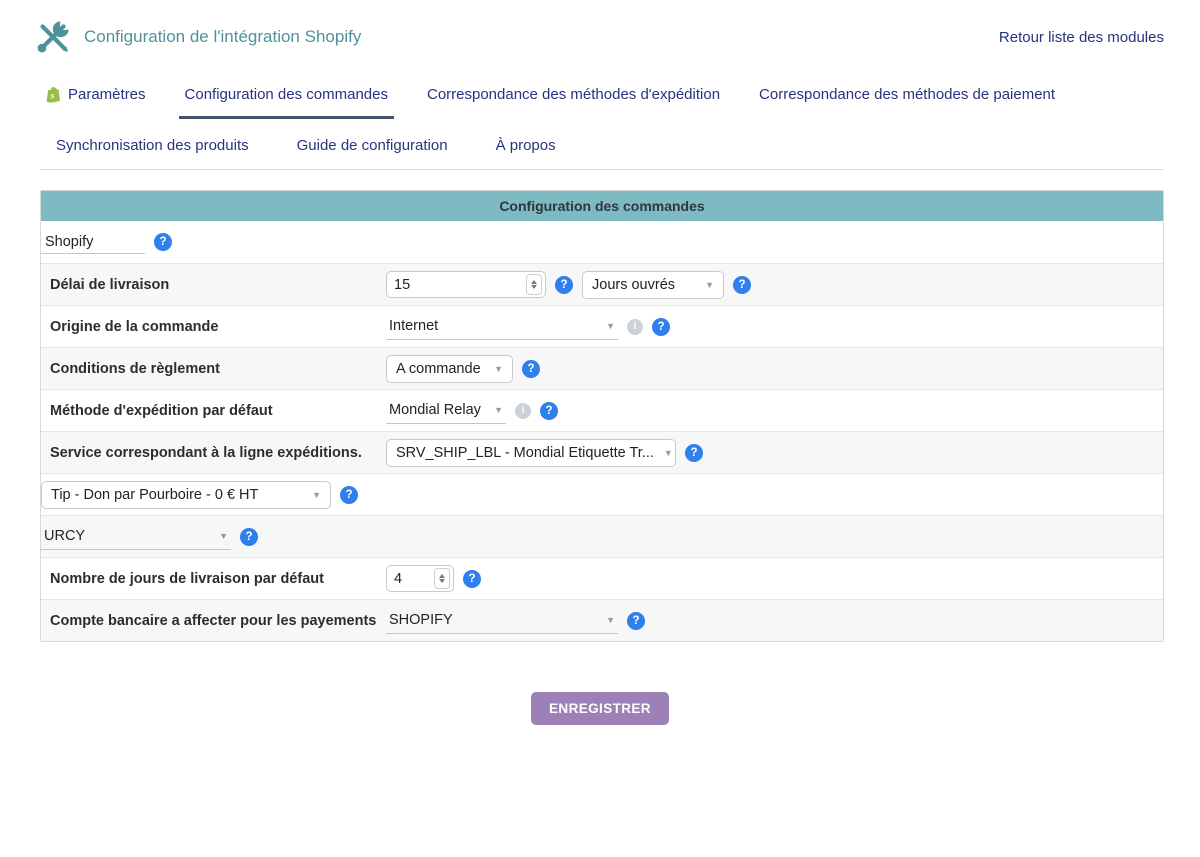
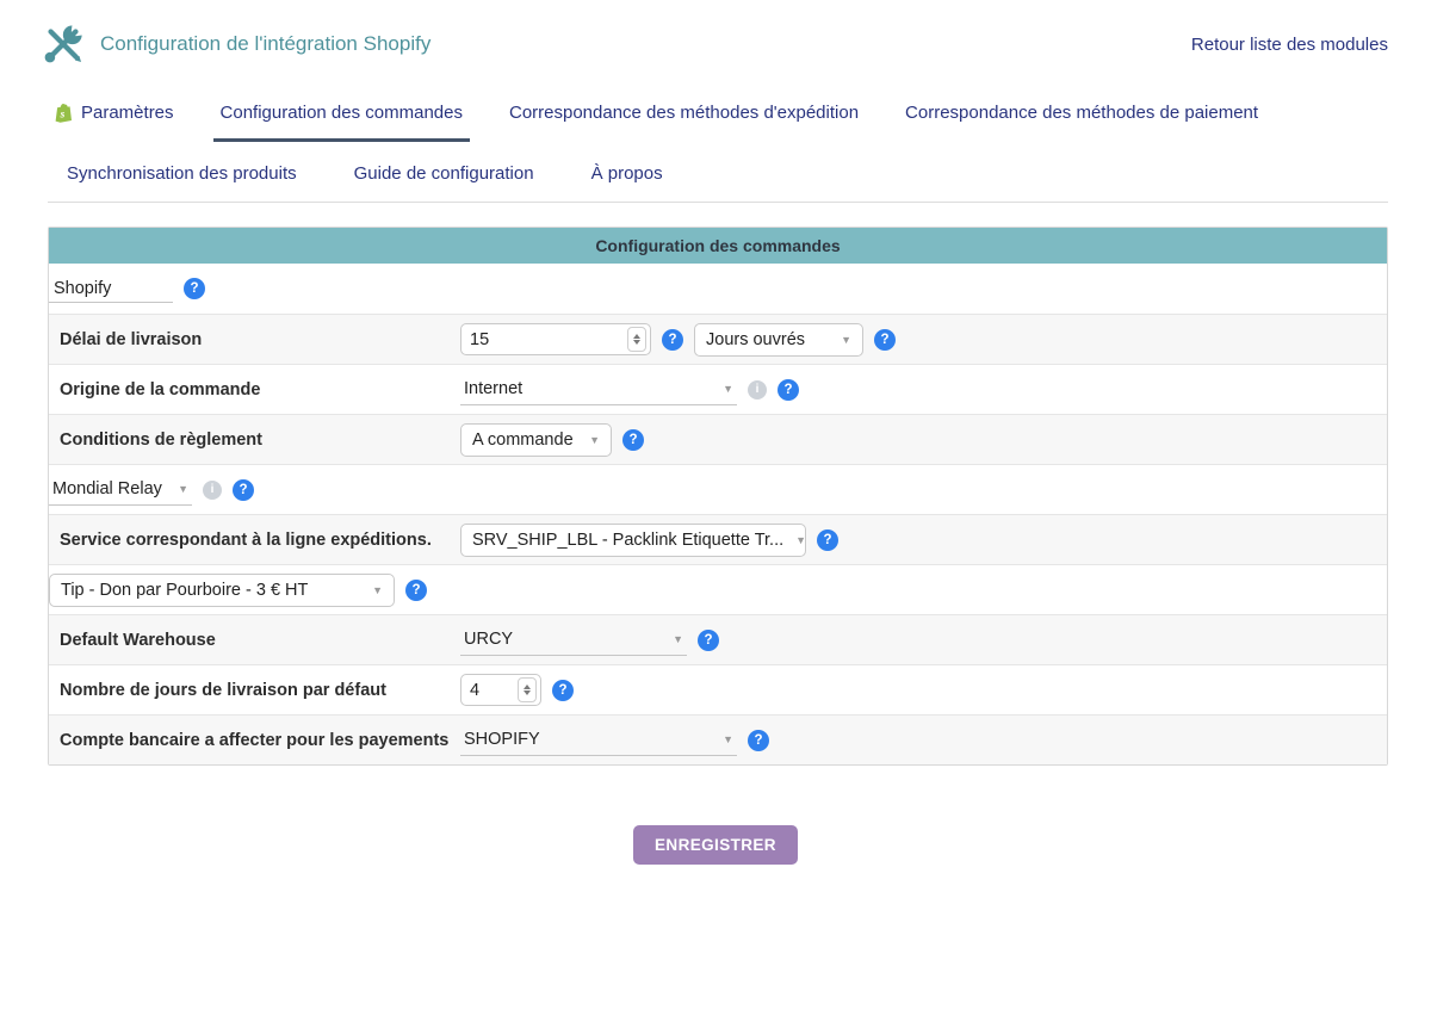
  Configuration de l'intégration Shopify
  Retour liste des modules
  s
  Paramètres
  Configuration des commandes
  Correspondance des méthodes d'expédition
  Correspondance des méthodes de paiement
  Synchronisation des produits
  Guide de configuration
  À propos
  Configuration des commandes
  Shopify
  ?
  Délai de livraison
  15
  ?
  Jours ouvrés
  ▼
  ?
  Origine de la commande
  Internet
  ▼
  i
  ?
  Conditions de règlement
  A commande
  ▼
  ?
- Méthode d'expédition par défaut
  Mondial Relay
  ▼
  i
  ?
  Service correspondant à la ligne expéditions.
- SRV_SHIP_LBL - Mondial Etiquette Tr...
+ SRV_SHIP_LBL - Packlink Etiquette Tr...
  ▼
  ?
- Tip - Don par Pourboire - 0 € HT
+ Tip - Don par Pourboire - 3 € HT
  ▼
  ?
+ Default Warehouse
  URCY
  ▼
  ?
  Nombre de jours de livraison par défaut
  4
  ?
  Compte bancaire a affecter pour les payements
  SHOPIFY
  ▼
  ?
  ENREGISTRER
